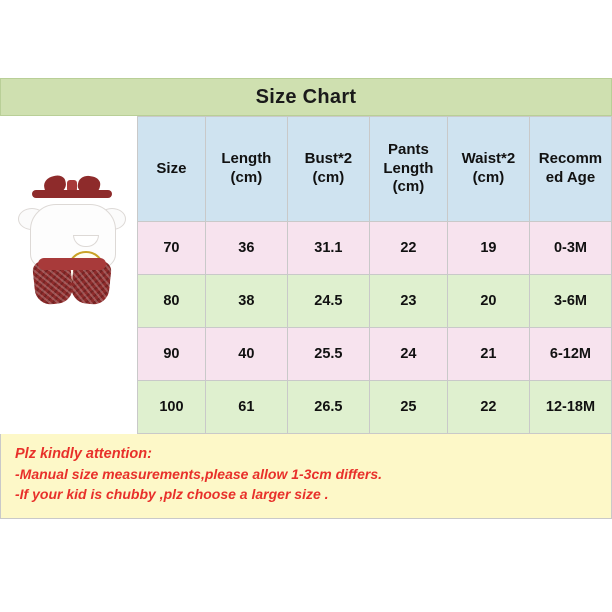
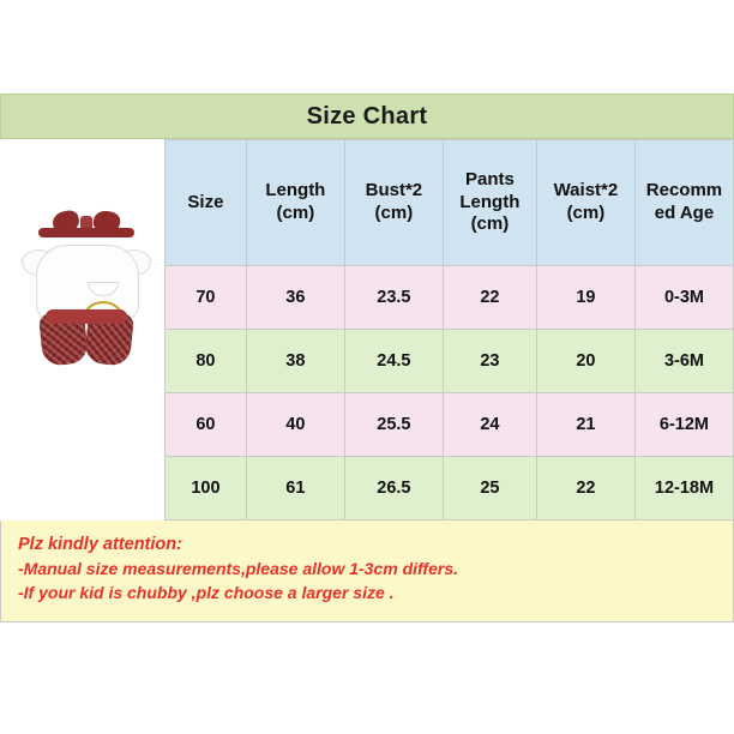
  Size Chart
  Size	Length (cm)	Bust*2 (cm)	Pants Length (cm)	Waist*2 (cm)	Recomm ed Age
- 70	36	31.1	22	19	0-3M
+ 70	36	23.5	22	19	0-3M
  80	38	24.5	23	20	3-6M
- 90	40	25.5	24	21	6-12M
+ 60	40	25.5	24	21	6-12M
  100	61	26.5	25	22	12-18M
  Plz kindly attention:
  -Manual size measurements,please allow 1-3cm differs.
  -If your kid is chubby ,plz choose a larger size .
